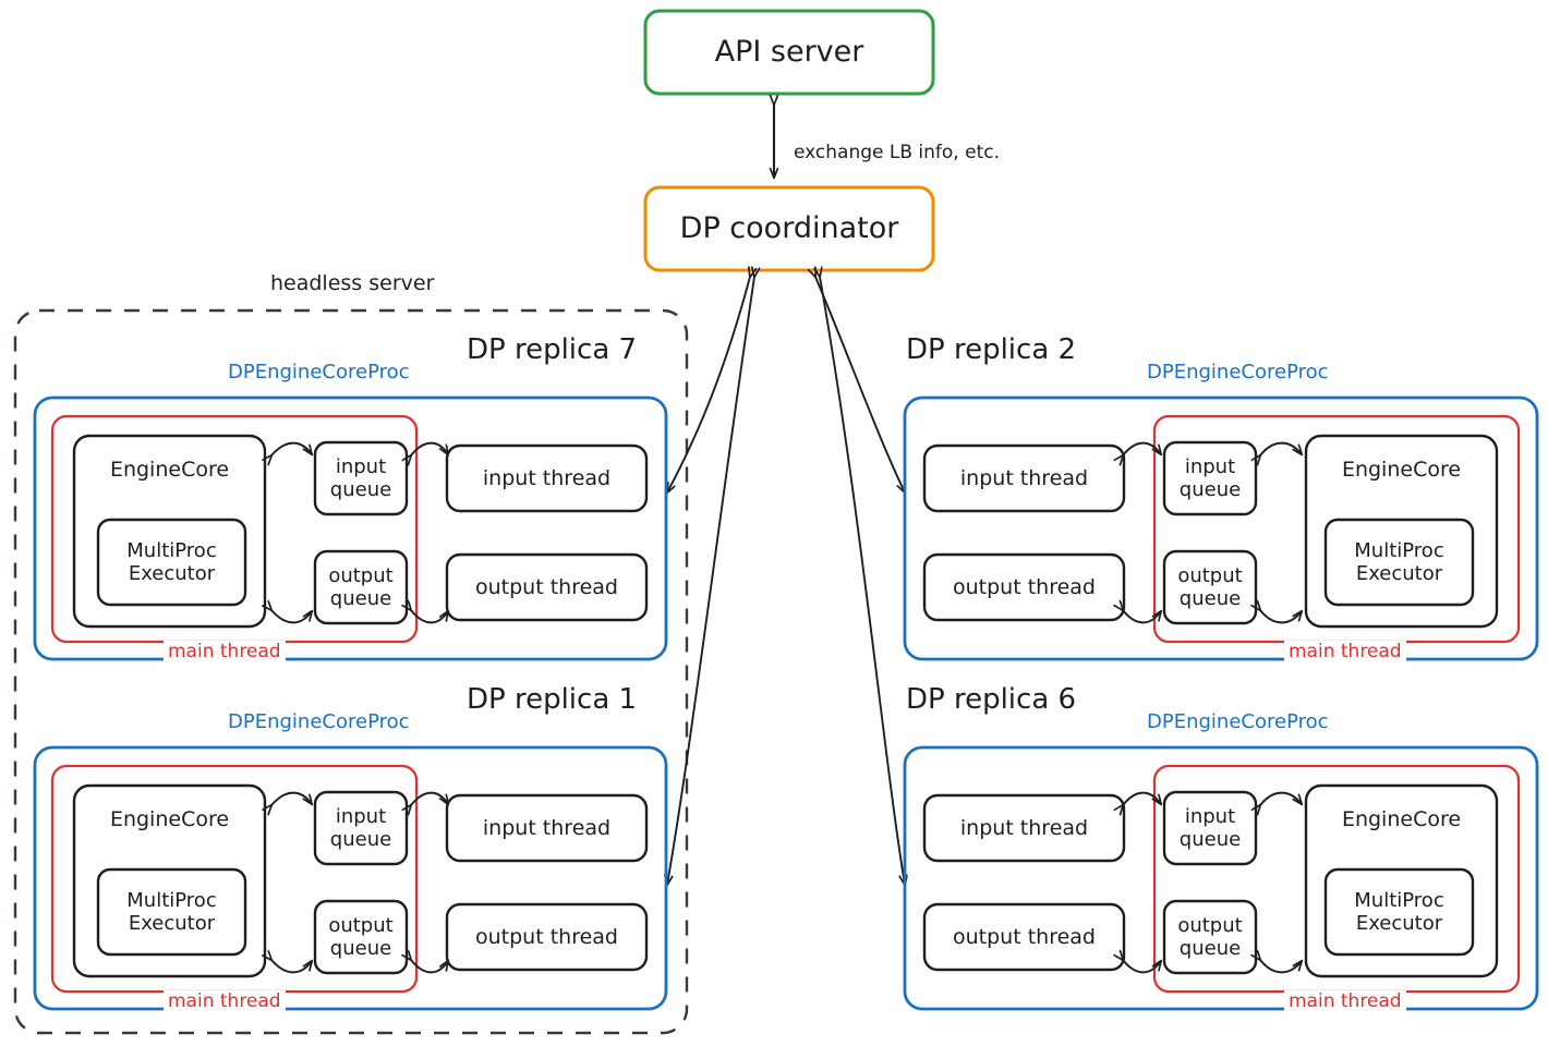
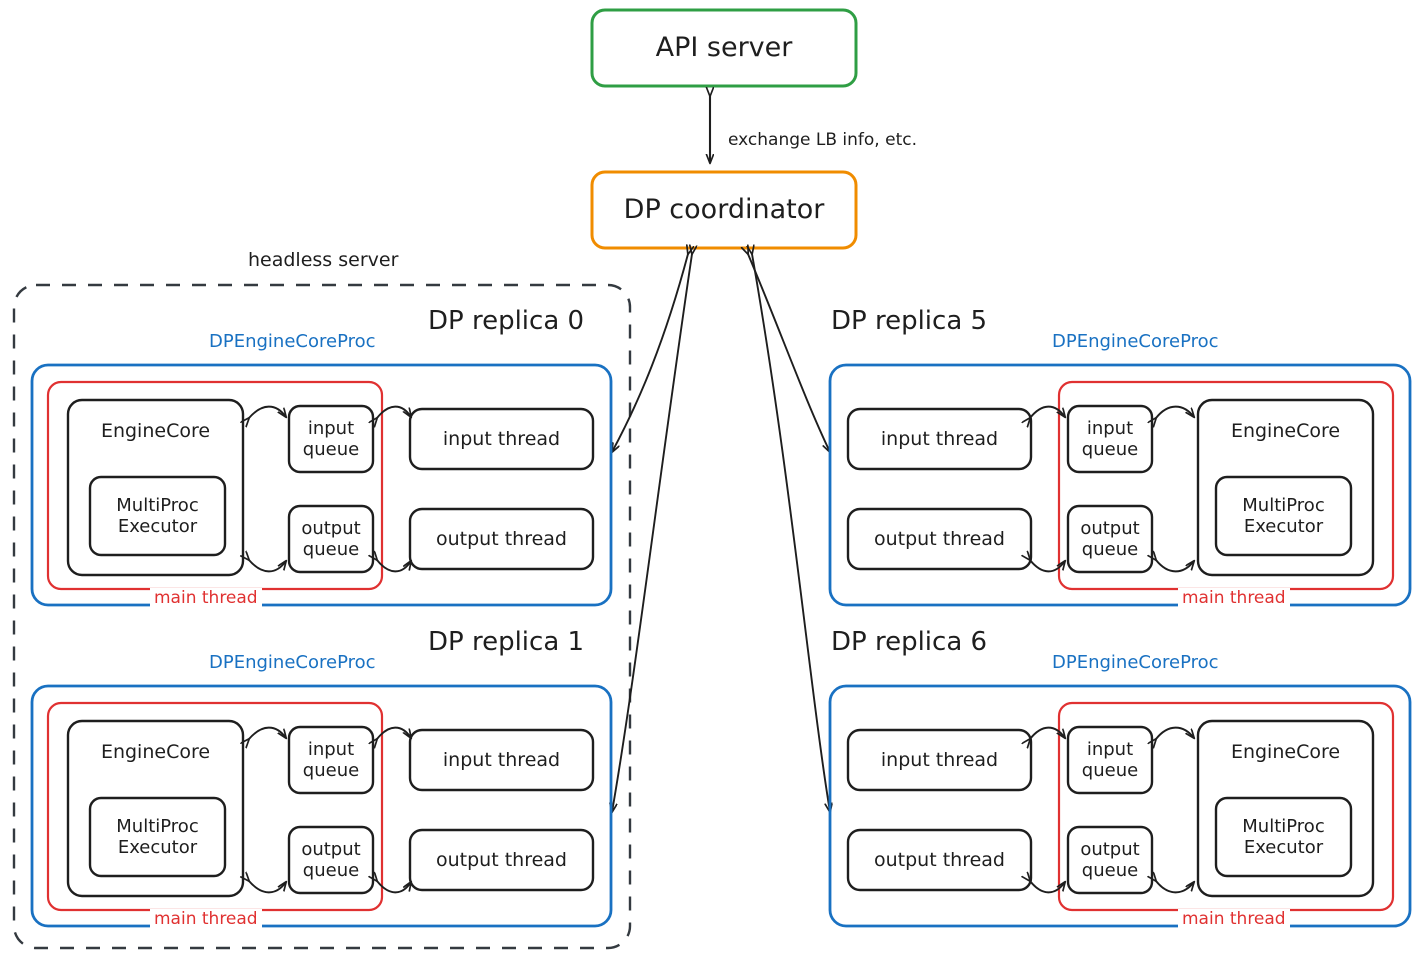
  API server
  DP coordinator
  exchange LB info, etc.
  headless server
- DP replica 7
+ DP replica 0
  DPEngineCoreProc
  main thread
  EngineCore
  MultiProc
  Executor
  input
  queue
  output
  queue
  input thread
  output thread
  DP replica 1
  DPEngineCoreProc
  main thread
  EngineCore
  MultiProc
  Executor
  input
  queue
  output
  queue
  input thread
  output thread
- DP replica 2
+ DP replica 5
  DPEngineCoreProc
  main thread
  EngineCore
  MultiProc
  Executor
  input
  queue
  output
  queue
  input thread
  output thread
  DP replica 6
  DPEngineCoreProc
  main thread
  EngineCore
  MultiProc
  Executor
  input
  queue
  output
  queue
  input thread
  output thread
